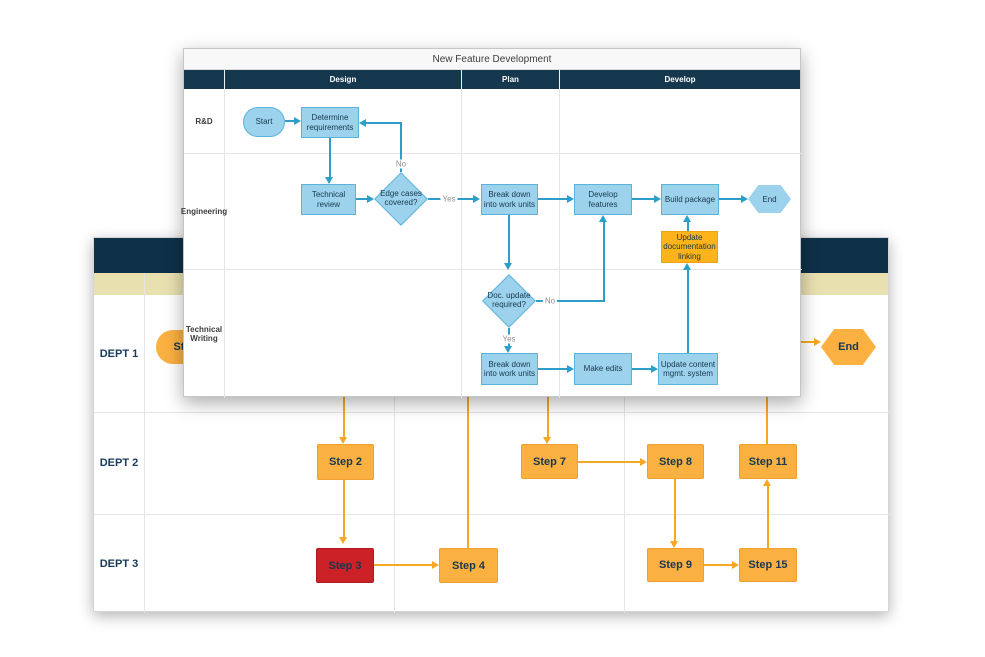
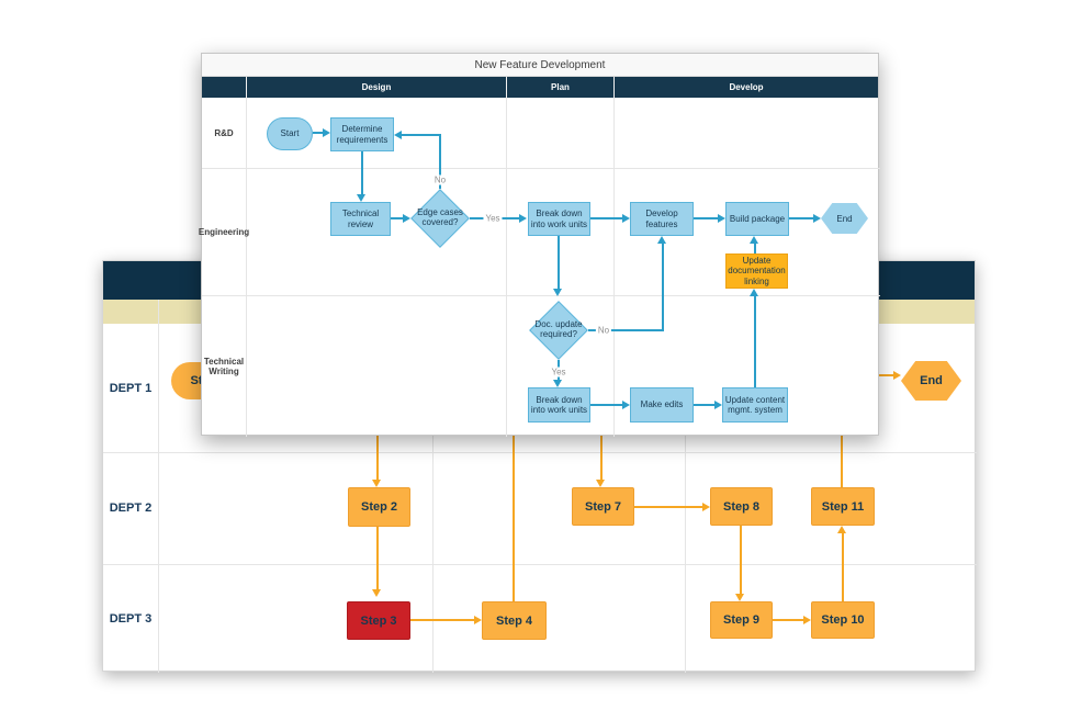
  DEPT 1
  DEPT 2
  DEPT 3
  Step 2
  Step 3
  Step 4
  Step 7
  Step 8
  Step 9
- Step 15
+ Step 10
  Step 11
  End
  New Feature Development
  Design
  Plan
  Develop
  R&D
  Engineering
  Technical Writing
  No
  Yes
  No
  Yes
  Start
  Determine requirements
  Technical review
  Edge cases covered?
  Break down into work units
  Develop features
  Build package
  End
  Update documentation linking
  Doc. update required?
  Break down into work units
  Make edits
  Update content mgmt. system
